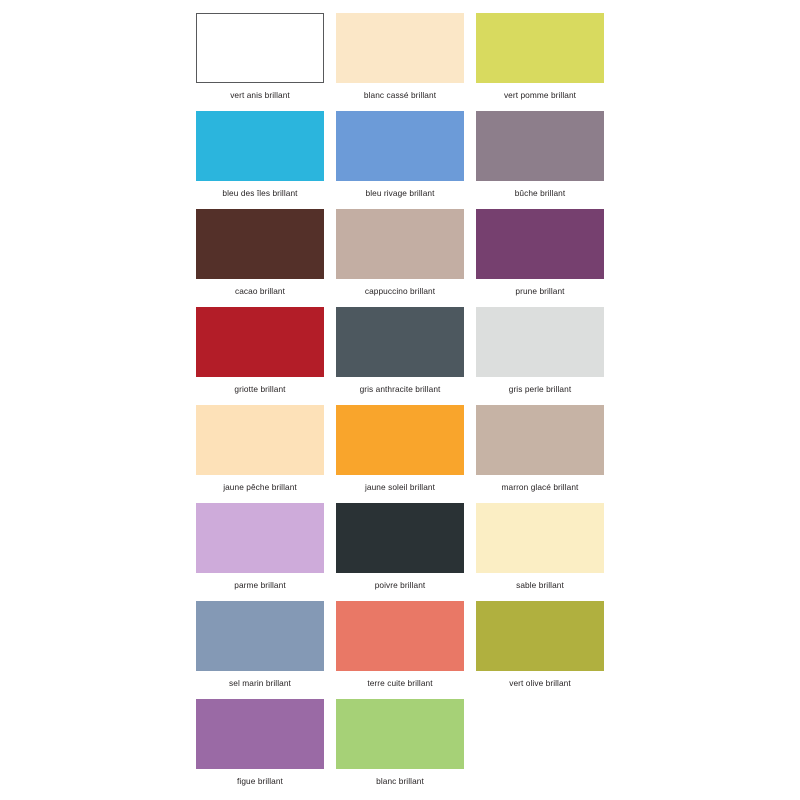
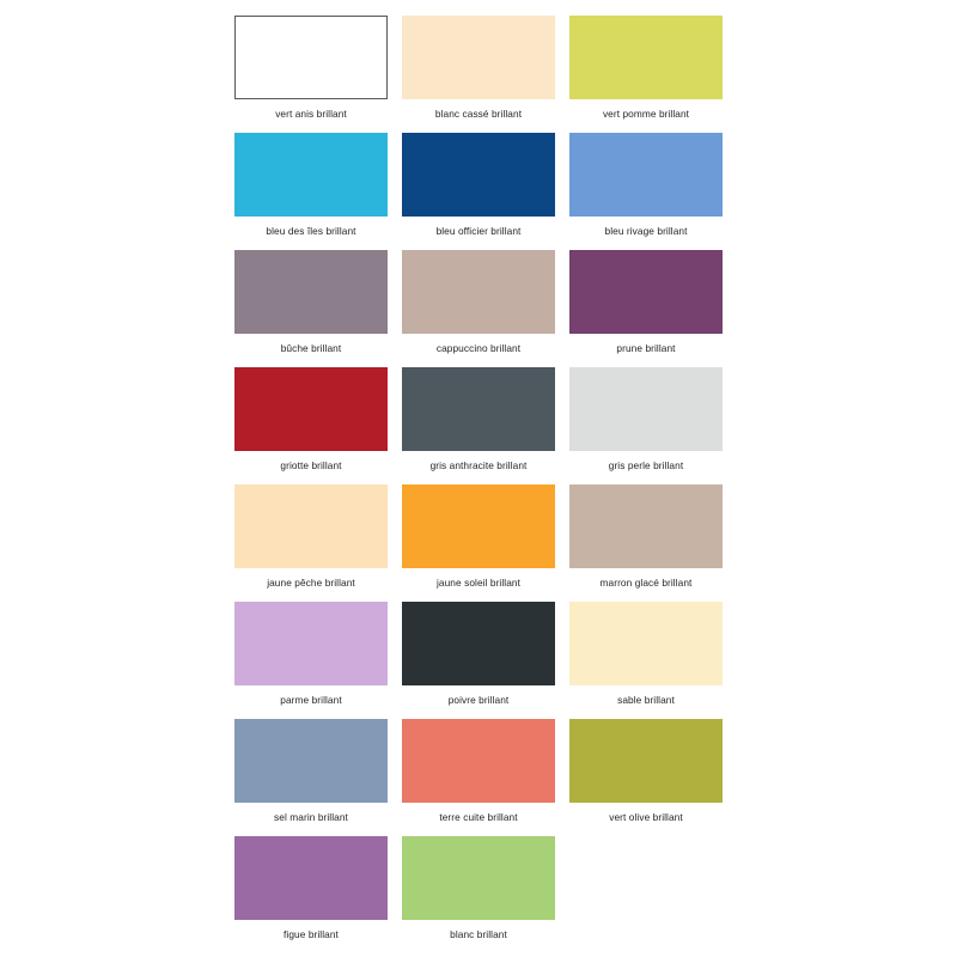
  vert anis brillant
  blanc cassé brillant
  vert pomme brillant
  bleu des îles brillant
+ bleu officier brillant
  bleu rivage brillant
  bûche brillant
- cacao brillant
  cappuccino brillant
  prune brillant
  griotte brillant
  gris anthracite brillant
  gris perle brillant
  jaune pêche brillant
  jaune soleil brillant
  marron glacé brillant
  parme brillant
  poivre brillant
  sable brillant
  sel marin brillant
  terre cuite brillant
  vert olive brillant
  figue brillant
  blanc brillant
